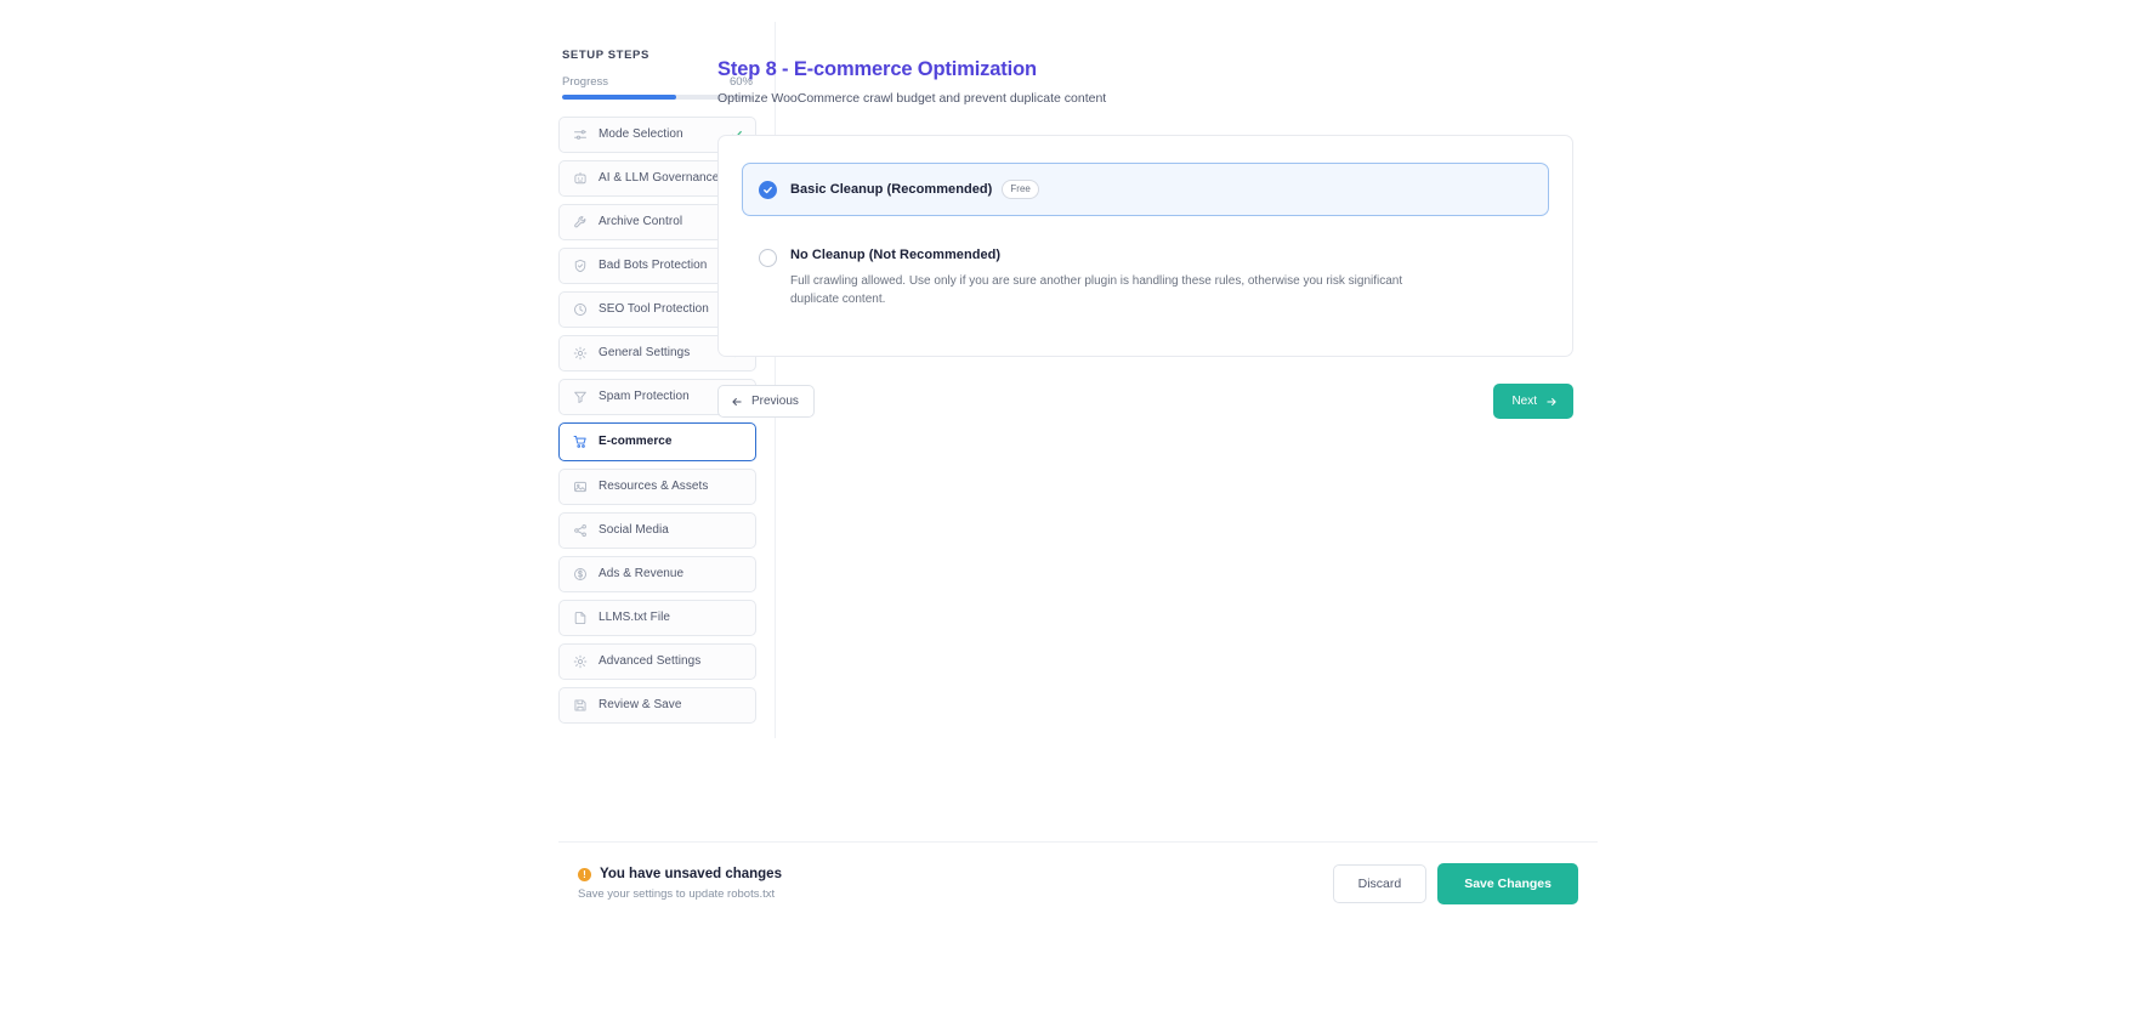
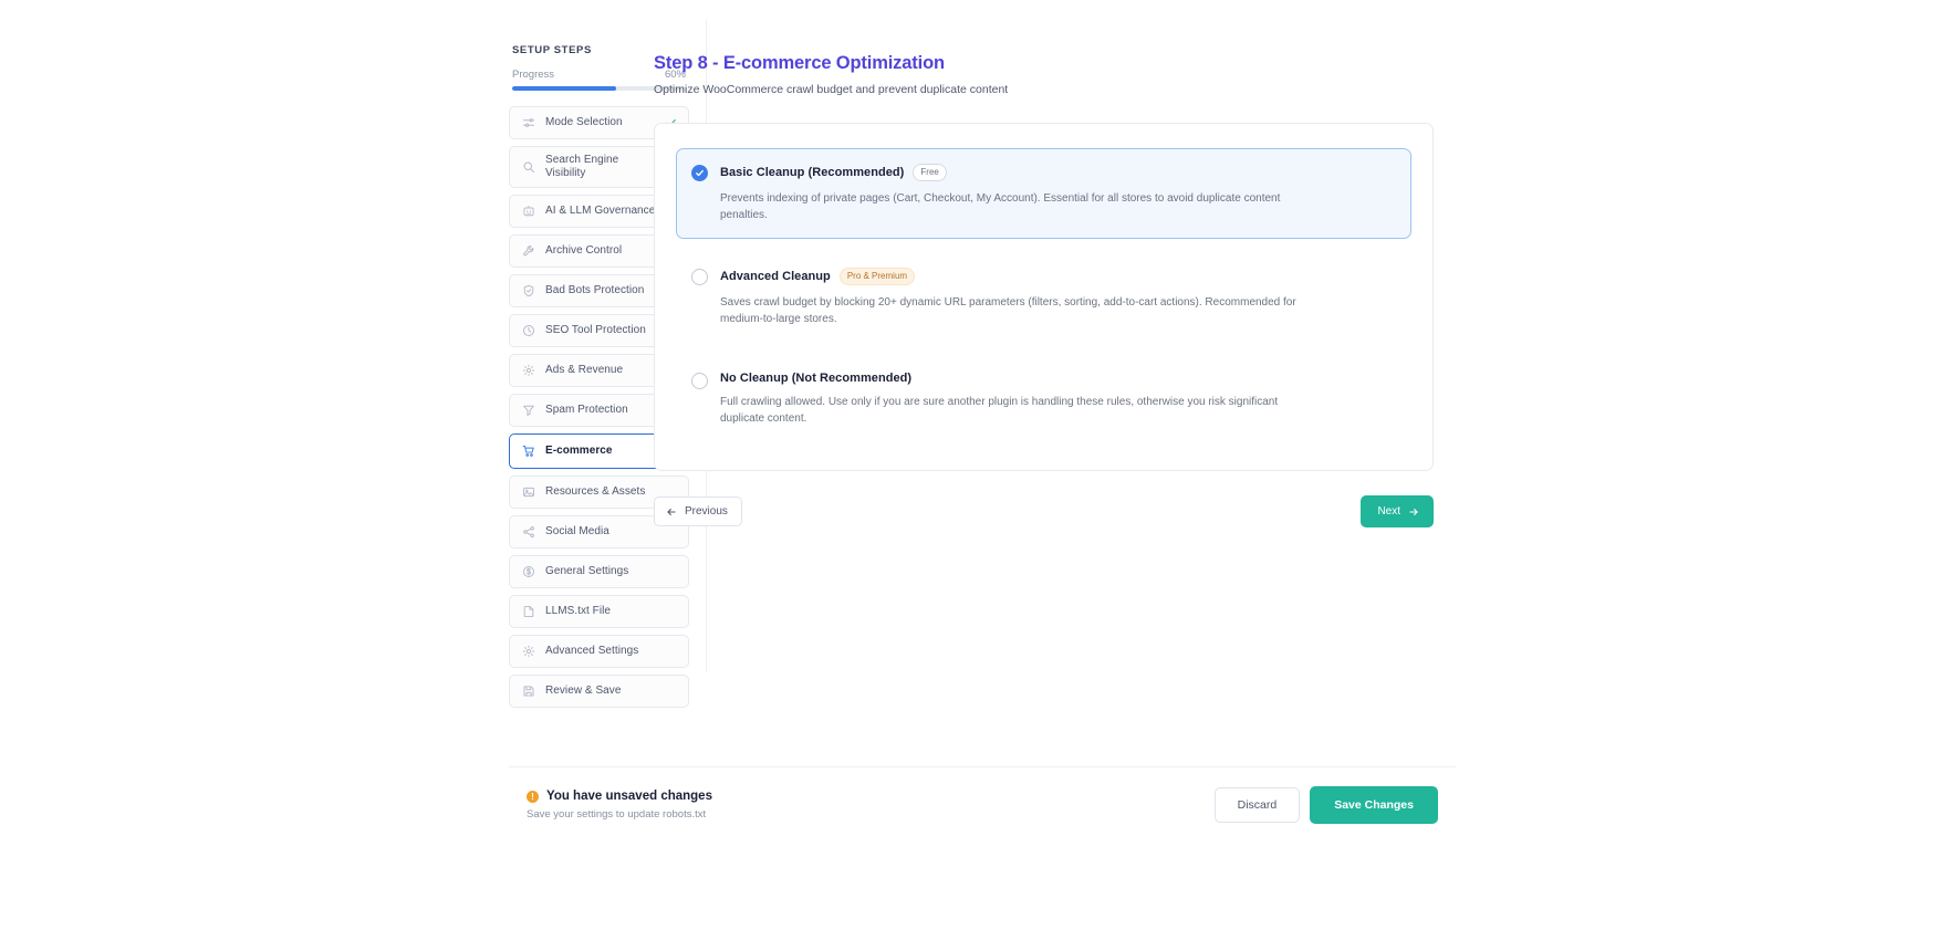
  SETUP STEPS
  Progress
  60%
  Mode Selection
+ Search Engine Visibility
  AI & LLM Governance
  Archive Control
  Bad Bots Protection
  SEO Tool Protection
- General Settings
+ Ads & Revenue
  Spam Protection
  E-commerce
  Resources & Assets
  Social Media
- Ads & Revenue
+ General Settings
  LLMS.txt File
  Advanced Settings
  Review & Save
  Step 8 - E-commerce Optimization
  Optimize WooCommerce crawl budget and prevent duplicate content
  Basic Cleanup (Recommended)
  Free
+ Prevents indexing of private pages (Cart, Checkout, My Account). Essential for all stores to avoid duplicate content penalties.
+ Advanced Cleanup
+ Pro & Premium
+ Saves crawl budget by blocking 20+ dynamic URL parameters (filters, sorting, add-to-cart actions). Recommended for medium-to-large stores.
  No Cleanup (Not Recommended)
  Full crawling allowed. Use only if you are sure another plugin is handling these rules, otherwise you risk significant duplicate content.
  Previous
  Next
  !
  You have unsaved changes
  Save your settings to update robots.txt
  Discard
  Save Changes
